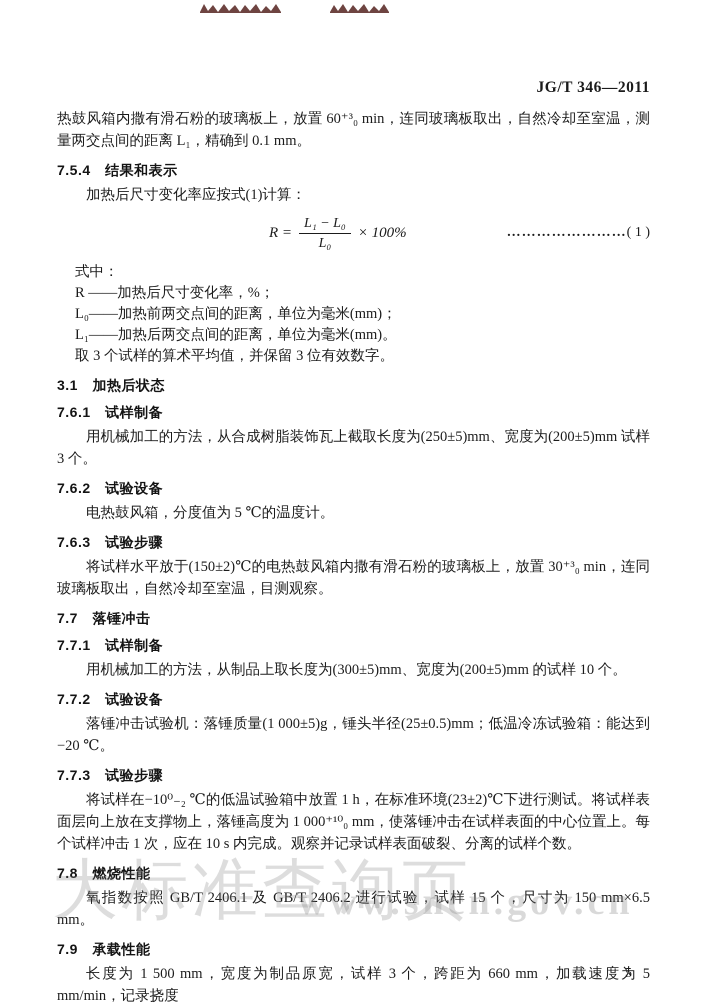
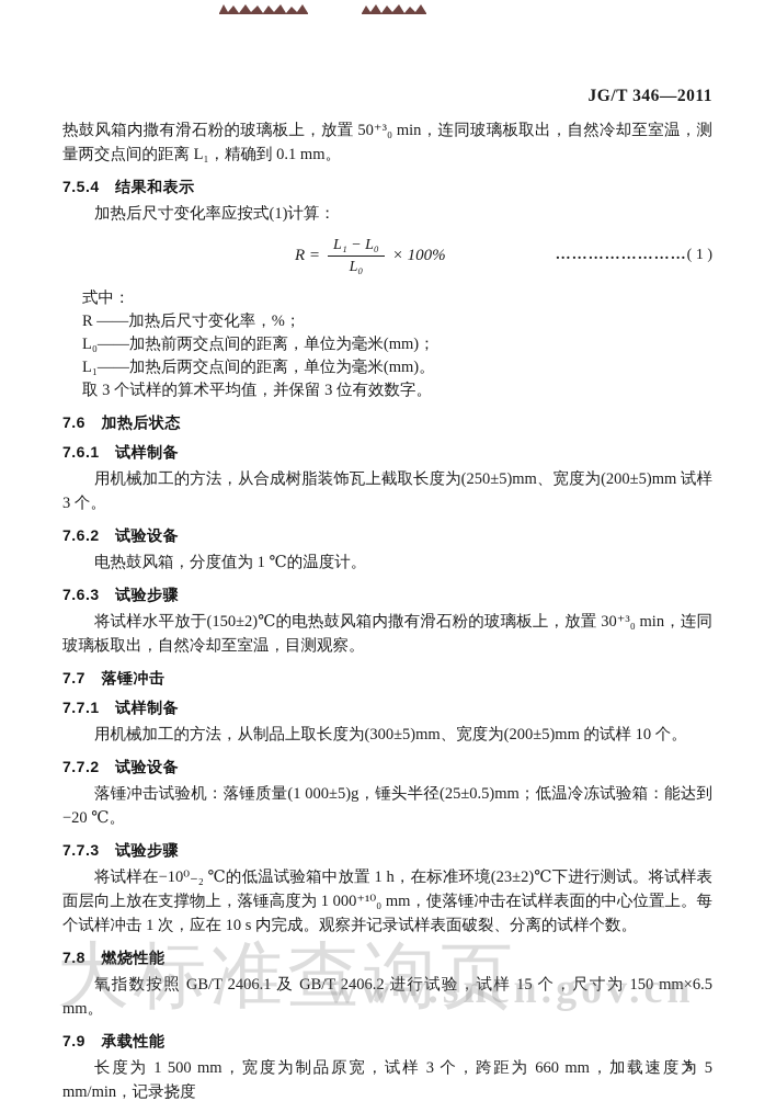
  大标准查询页
  www.sncn.gov.cn
  JG/T 346—2011
- 热鼓风箱内撒有滑石粉的玻璃板上，放置 60⁺³₀ min，连同玻璃板取出，自然冷却至室温，测量两交点间的距离 L₁，精确到 0.1 mm。
+ 热鼓风箱内撒有滑石粉的玻璃板上，放置 50⁺³₀ min，连同玻璃板取出，自然冷却至室温，测量两交点间的距离 L₁，精确到 0.1 mm。
  7.5.4 结果和表示
  加热后尺寸变化率应按式(1)计算：
  R =
  L₁ − L₀
  L₀
  × 100%
  ……………………
  ( 1 )
  式中：
  R ——加热后尺寸变化率，%；
  L₀——加热前两交点间的距离，单位为毫米(mm)；
  L₁——加热后两交点间的距离，单位为毫米(mm)。
  取 3 个试样的算术平均值，并保留 3 位有效数字。
- 3.1 加热后状态
+ 7.6 加热后状态
  7.6.1 试样制备
  用机械加工的方法，从合成树脂装饰瓦上截取长度为(250±5)mm、宽度为(200±5)mm 试样 3 个。
  7.6.2 试验设备
- 电热鼓风箱，分度值为 5 ℃的温度计。
+ 电热鼓风箱，分度值为 1 ℃的温度计。
  7.6.3 试验步骤
  将试样水平放于(150±2)℃的电热鼓风箱内撒有滑石粉的玻璃板上，放置 30⁺³₀ min，连同玻璃板取出，自然冷却至室温，目测观察。
  7.7 落锤冲击
  7.7.1 试样制备
  用机械加工的方法，从制品上取长度为(300±5)mm、宽度为(200±5)mm 的试样 10 个。
  7.7.2 试验设备
  落锤冲击试验机：落锤质量(1 000±5)g，锤头半径(25±0.5)mm；低温冷冻试验箱：能达到−20 ℃。
  7.7.3 试验步骤
  将试样在−10⁰₋₂ ℃的低温试验箱中放置 1 h，在标准环境(23±2)℃下进行测试。将试样表面层向上放在支撑物上，落锤高度为 1 000⁺¹⁰₀ mm，使落锤冲击在试样表面的中心位置上。每个试样冲击 1 次，应在 10 s 内完成。观察并记录试样表面破裂、分离的试样个数。
  7.8 燃烧性能
  氧指数按照 GB/T 2406.1 及 GB/T 2406.2 进行试验，试样 15 个，尺寸为 150 mm×6.5 mm。
  7.9 承载性能
  长度为 1 500 mm，宽度为制品原宽，试样 3 个，跨距为 660 mm，加载速度为 5 mm/min，记录挠度
  5
